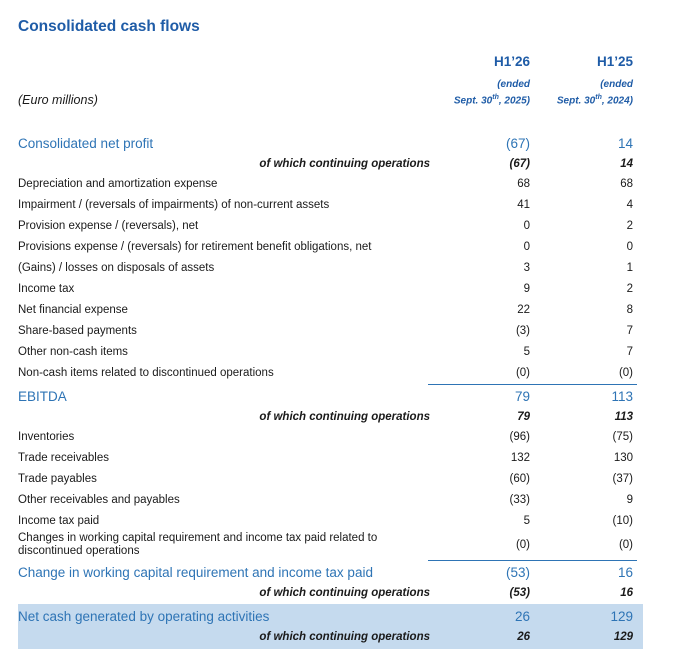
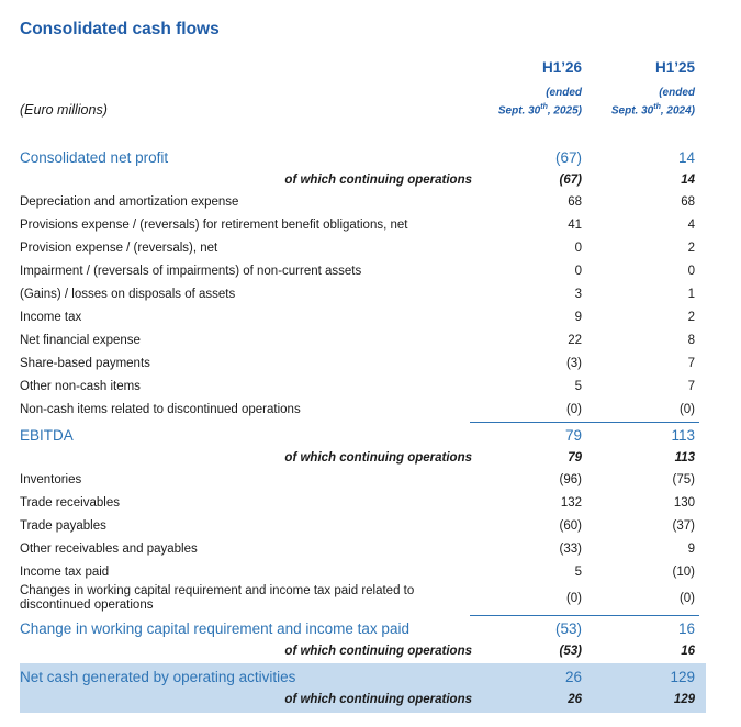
  Consolidated cash flows
  H1’26
  H1’25
  (Euro millions)
  (ended
  Sept. 30 , 2025)
  (ended
  Sept. 30 , 2024)
  Consolidated net profit
  (67)
  14
  of which continuing operations
  (67)
  14
  Depreciation and amortization expense
  68
  68
- Impairment / (reversals of impairments) of non-current assets
+ Provisions expense / (reversals) for retirement benefit obligations, net
  41
  4
  Provision expense / (reversals), net
  0
  2
- Provisions expense / (reversals) for retirement benefit obligations, net
+ Impairment / (reversals of impairments) of non-current assets
  0
  0
  (Gains) / losses on disposals of assets
  3
  1
  Income tax
  9
  2
  Net financial expense
  22
  8
  Share-based payments
  (3)
  7
  Other non-cash items
  5
  7
  Non-cash items related to discontinued operations
  (0)
  (0)
  EBITDA
  79
  113
  of which continuing operations
  79
  113
  Inventories
  (96)
  (75)
  Trade receivables
  132
  130
  Trade payables
  (60)
  (37)
  Other receivables and payables
  (33)
  9
  Income tax paid
  5
  (10)
  Changes in working capital requirement and income tax paid related to discontinued operations
  (0)
  (0)
  Change in working capital requirement and income tax paid
  (53)
  16
  of which continuing operations
  (53)
  16
  Net cash generated by operating activities
  26
  129
  of which continuing operations
  26
  129
